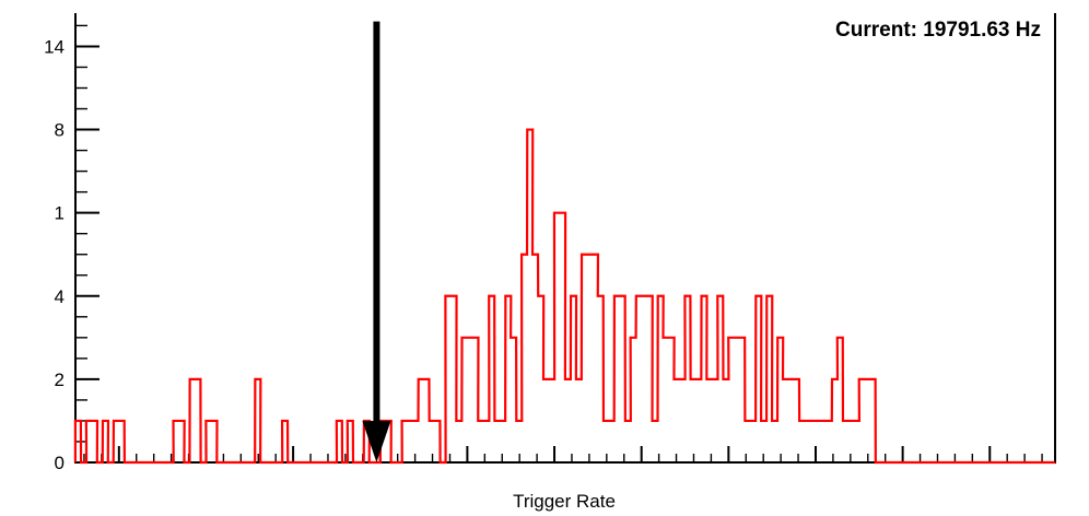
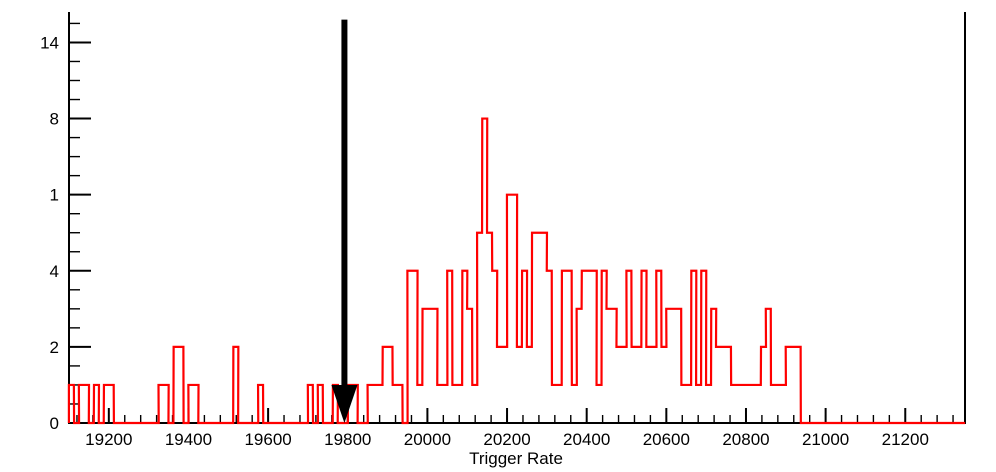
  0
  2
  4
  1
  8
  14
+ 19200
+ 19400
+ 19600
+ 19800
+ 20000
+ 20200
+ 20400
+ 20600
+ 20800
+ 21000
+ 21200
  Trigger Rate
- Current: 19791.63 Hz
